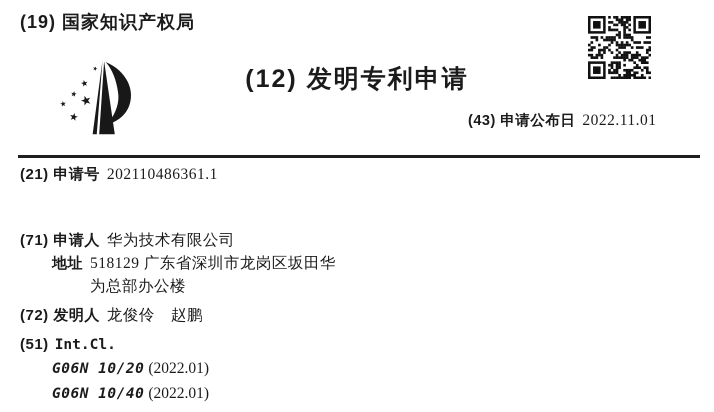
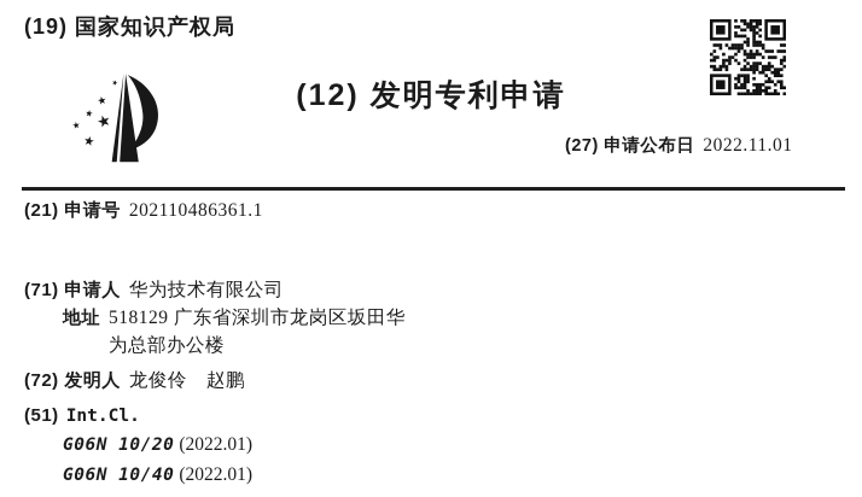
  (19) 国家知识产权局
  (12) 发明专利申请
- (43) 申请公布日 2022.11.01
+ (27) 申请公布日 2022.11.01
  (21) 申请号 202110486361.1
  (71) 申请人 华为技术有限公司
  地址 518129 广东省深圳市龙岗区坂田华
  为总部办公楼
  (72) 发明人 龙俊伶 赵鹏
  (51) Int.Cl.
  G06N 10/20 (2022.01)
  G06N 10/40 (2022.01)
